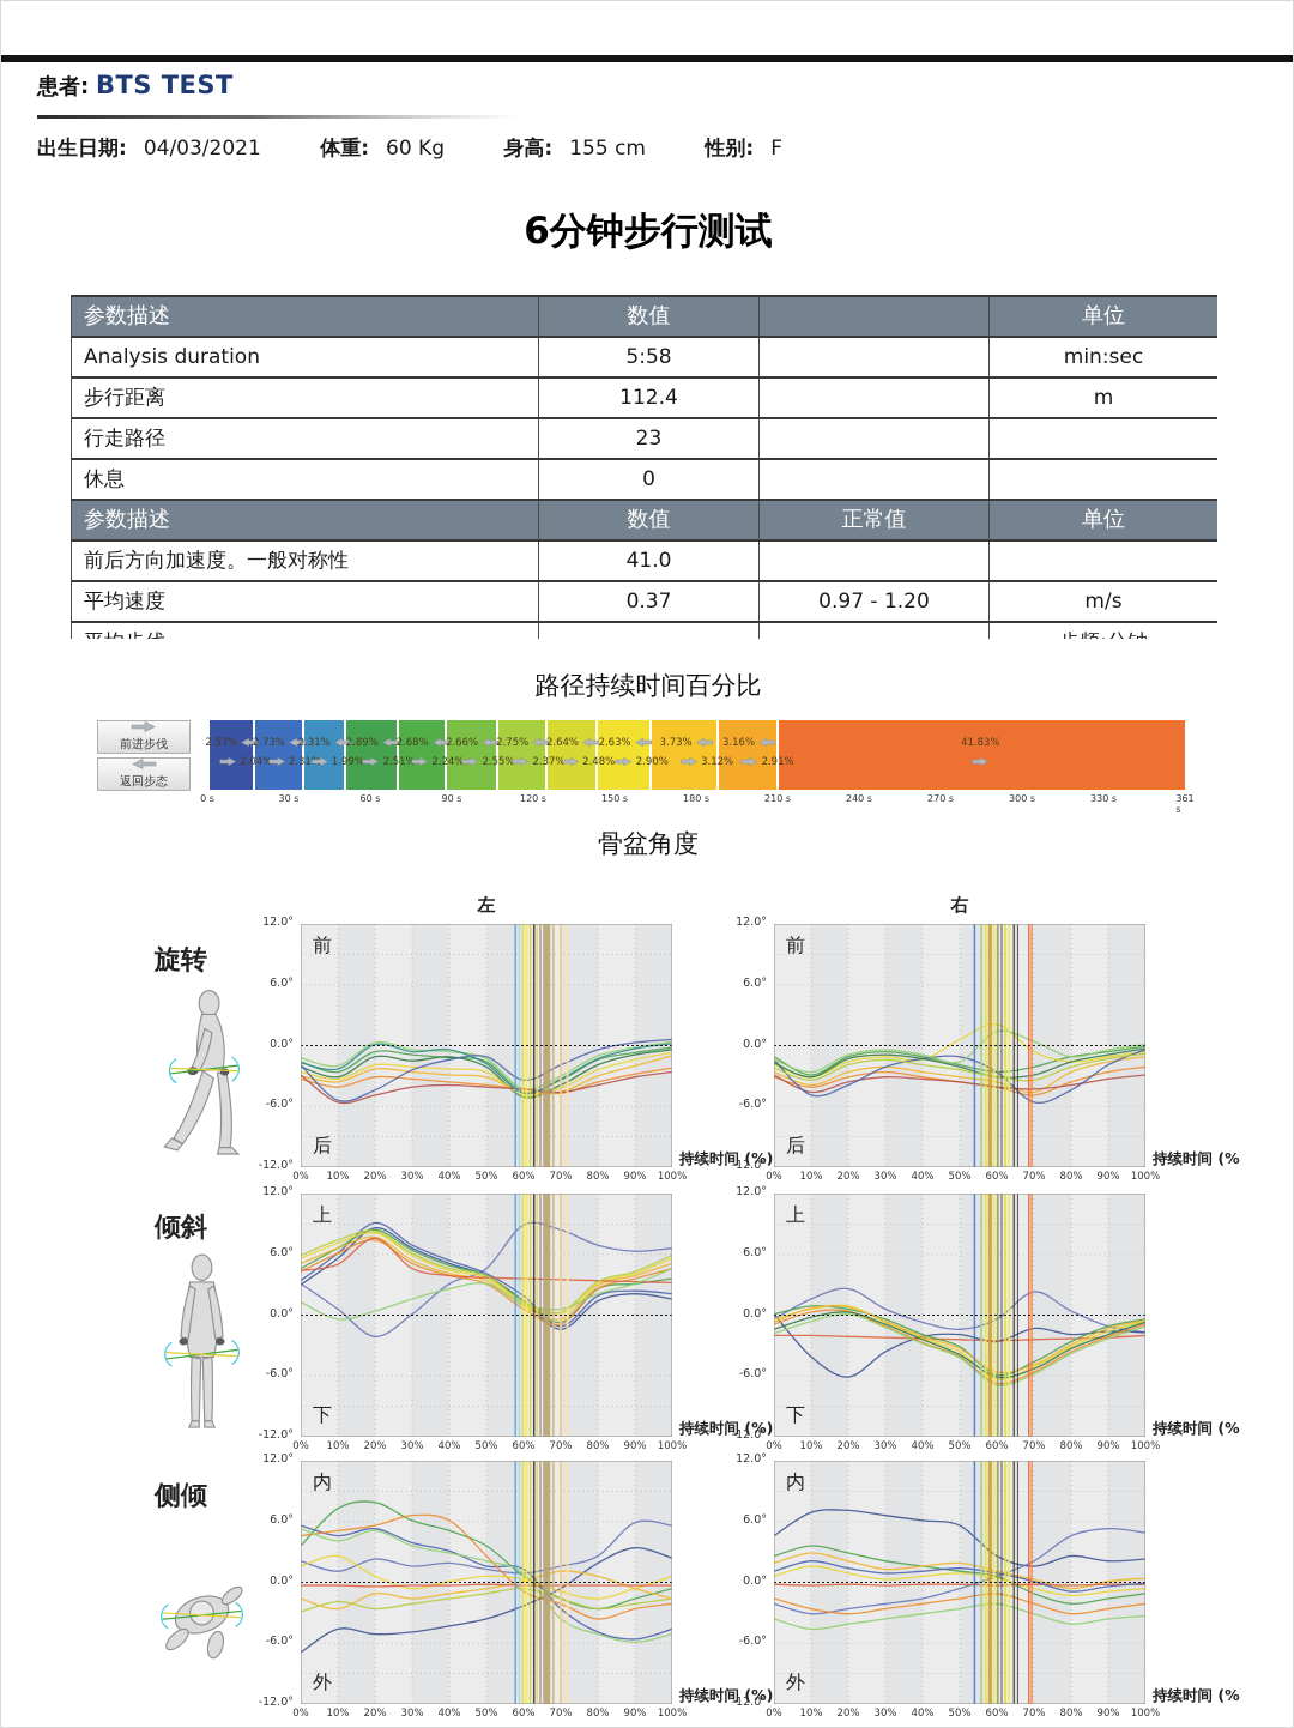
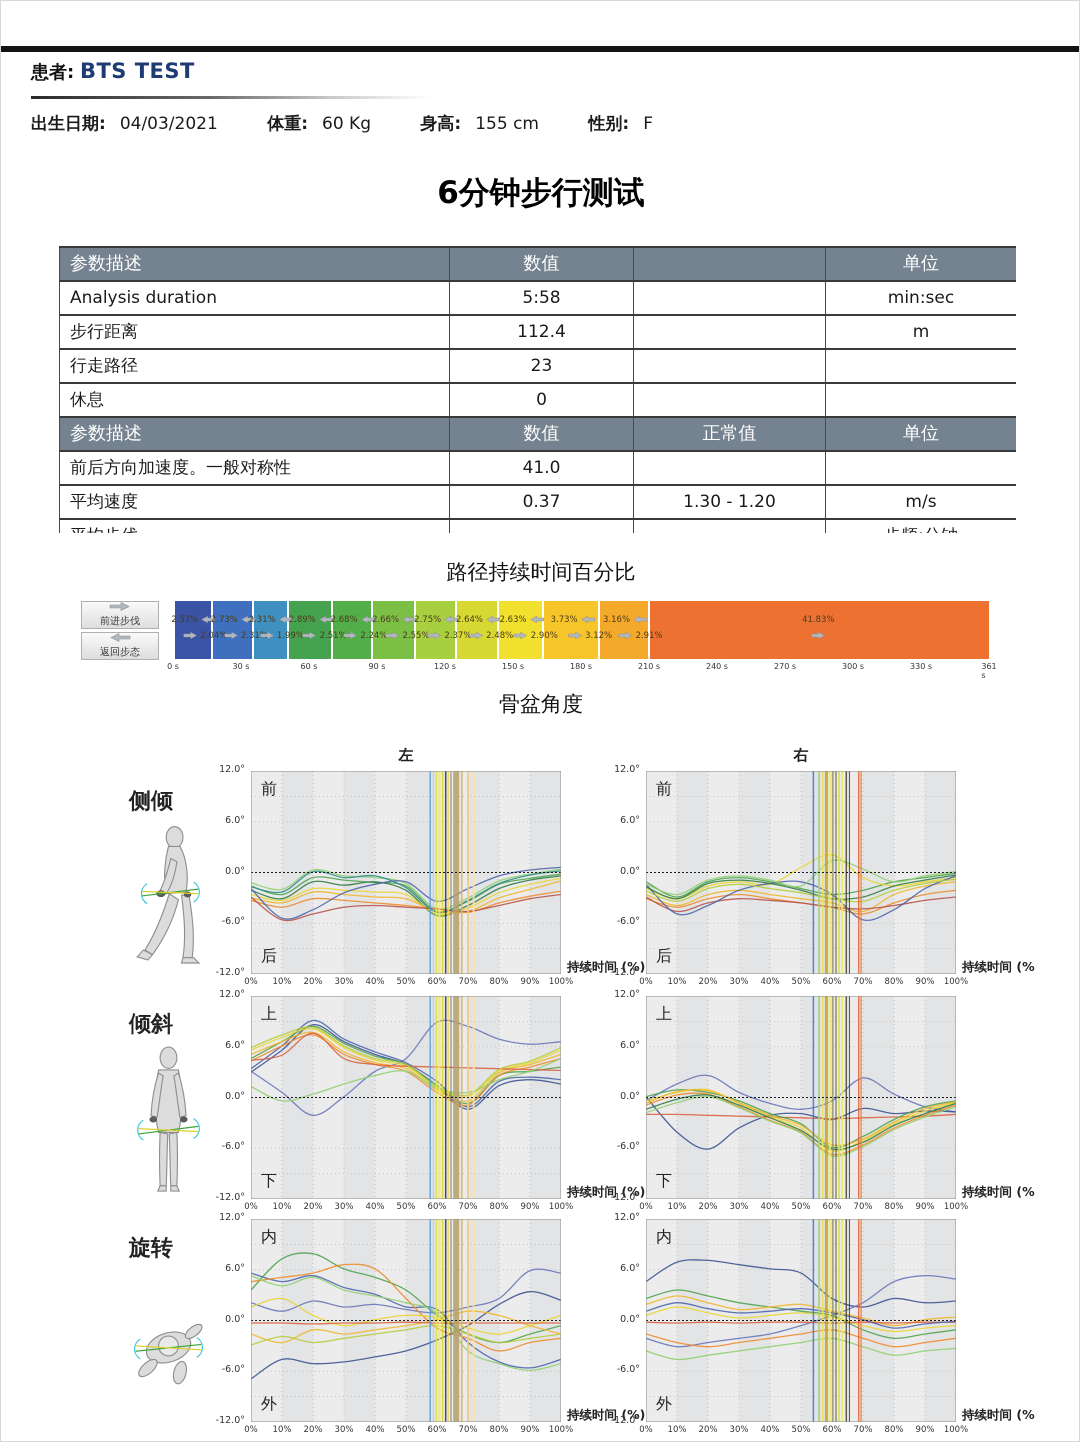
  患者: BTS TEST
  出生日期: 04/03/2021 体重: 60 Kg 身高: 155 cm 性别: F
  6分钟步行测试
  参数描述	数值		单位
  Analysis duration	5:58		min:sec
  步行距离	112.4		m
  行走路径	23
  休息	0
  参数描述	数值	正常值	单位
  前后方向加速度。一般对称性	41.0
- 平均速度	0.37	0.97 - 1.20	m/s
+ 平均速度	0.37	1.30 - 1.20	m/s
  路径持续时间百分比
  前进步伐
  返回步态
  2.57%
  2.04%
  2.73%
  2.31
  2.31%
  1.99%
  2.89%
  2.51%
  2.68%
  2.24%
  2.66%
  2.55%
  2.75%
  2.37%
  2.64%
  2.48%
  2.63%
  2.90%
  3.73%
  3.12%
  3.16%
  2.91%
  41.83%
  0 s
  30 s
  60 s
  90 s
  120 s
  150 s
  180 s
  210 s
  240 s
  270 s
  300 s
  330 s
  361 s
  骨盆角度
  左
  右
- 旋转
+ 侧倾
  倾斜
- 侧倾
+ 旋转
  12.0°
  6.0°
  0.0°
  -6.0°
  -12.0°
  前
  后
  0%
  10%
  20%
  30%
  40%
  50%
  60%
  70%
  80%
  90%
  100%
  持续时间 (%)
  12.0°
  6.0°
  0.0°
  -6.0°
  -12.0°
  前
  后
  0%
  10%
  20%
  30%
  40%
  50%
  60%
  70%
  80%
  90%
  100%
  持续时间 (%
  12.0°
  6.0°
  0.0°
  -6.0°
  -12.0°
  上
  下
  0%
  10%
  20%
  30%
  40%
  50%
  60%
  70%
  80%
  90%
  100%
  持续时间 (%)
  12.0°
  6.0°
  0.0°
  -6.0°
  -12.0°
  上
  下
  0%
  10%
  20%
  30%
  40%
  50%
  60%
  70%
  80%
  90%
  100%
  持续时间 (%
  12.0°
  6.0°
  0.0°
  -6.0°
  -12.0°
  内
  外
  0%
  10%
  20%
  30%
  40%
  50%
  60%
  70%
  80%
  90%
  100%
  持续时间 (%)
  12.0°
  6.0°
  0.0°
  -6.0°
  -12.0°
  内
  外
  0%
  10%
  20%
  30%
  40%
  50%
  60%
  70%
  80%
  90%
  100%
  持续时间 (%
